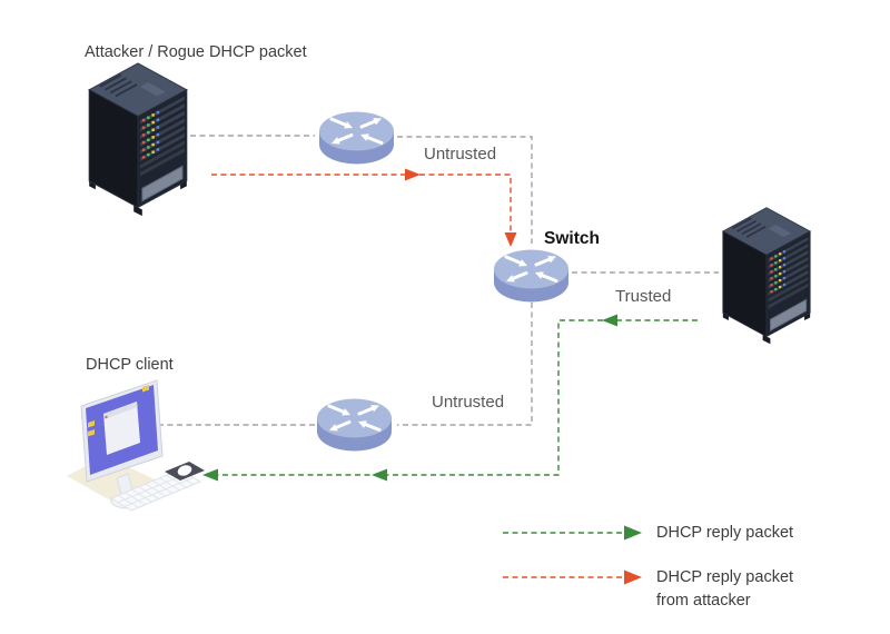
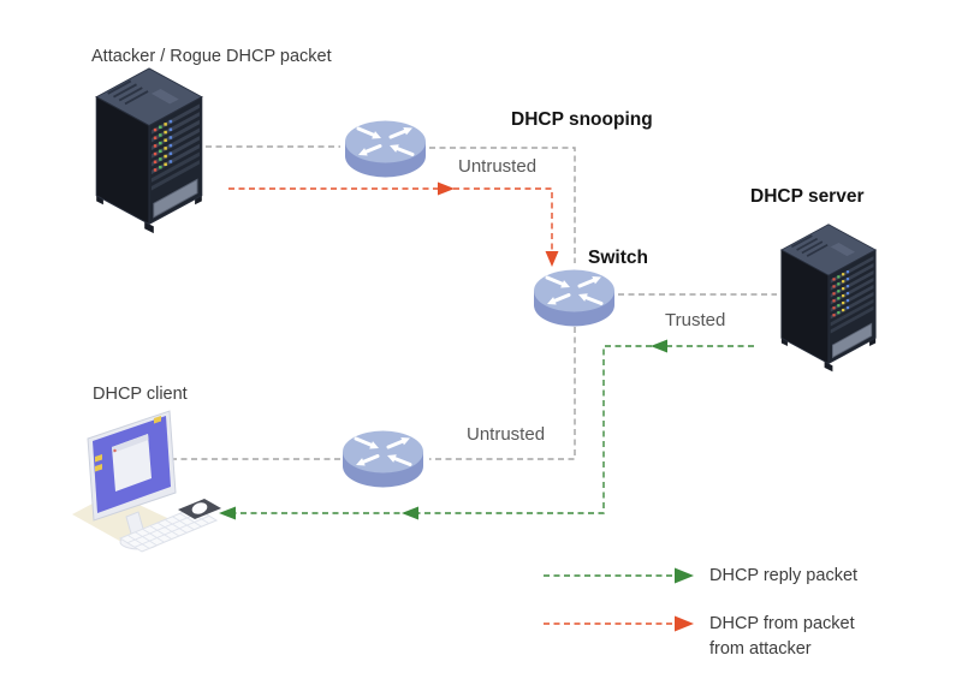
  Attacker / Rogue DHCP packet
+ DHCP snooping
  Untrusted
  Switch
+ DHCP server
  Trusted
  DHCP client
  Untrusted
  DHCP reply packet
- DHCP reply packet from attacker
+ DHCP from packet from attacker
